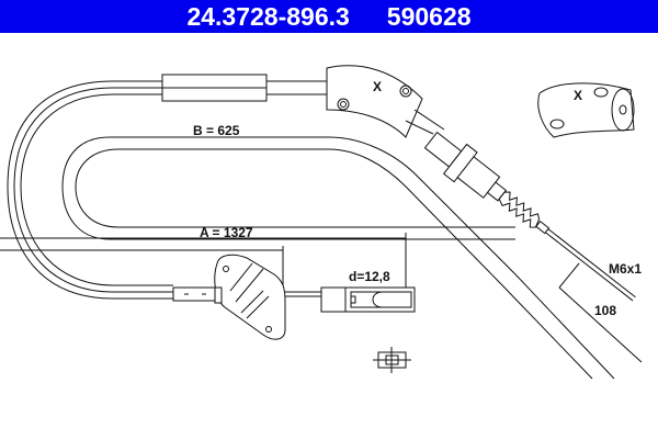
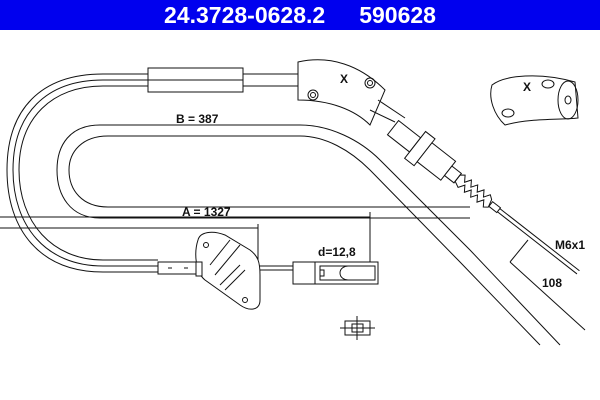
- 24.3728-896.3 590628
+ 24.3728-0628.2 590628
  X
  X
- B = 625
+ B = 387
  A = 1327
  d=12,8
  M6x1
  108
